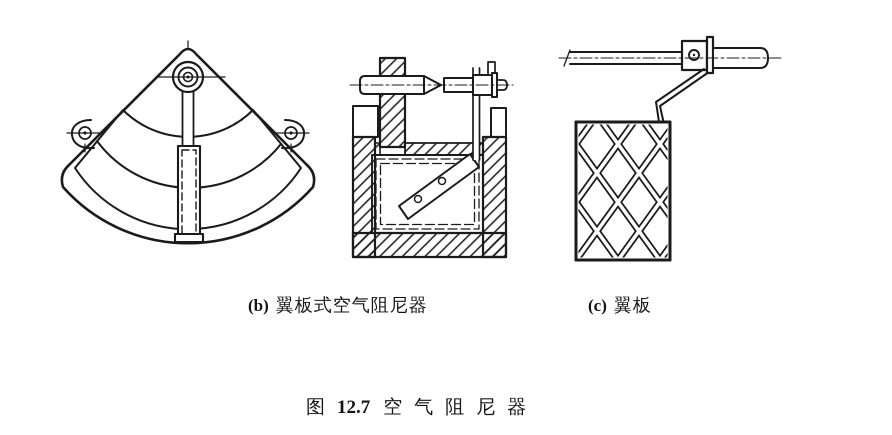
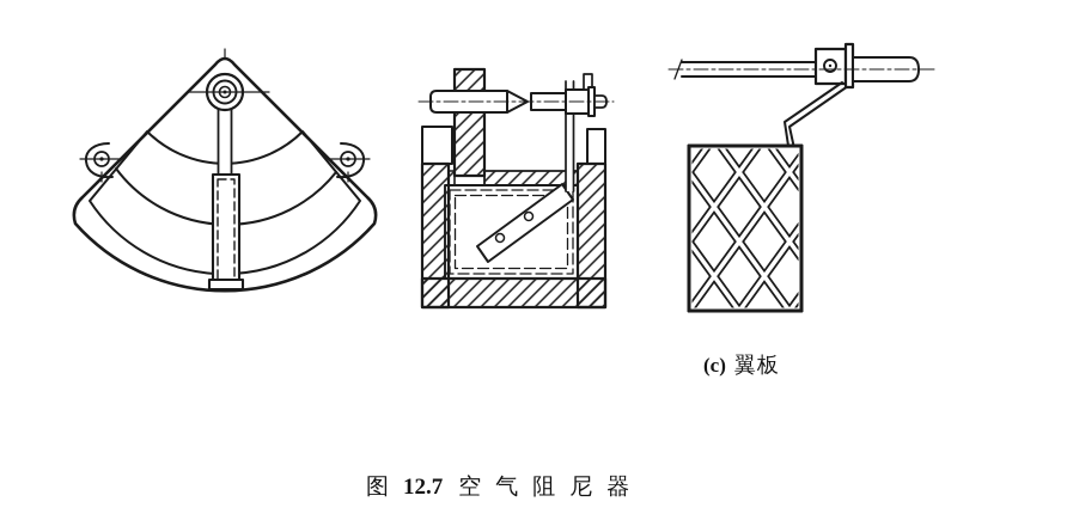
- (b) 翼板式空气阻尼器
  (c) 翼板
  图 12.7 空气阻尼器
